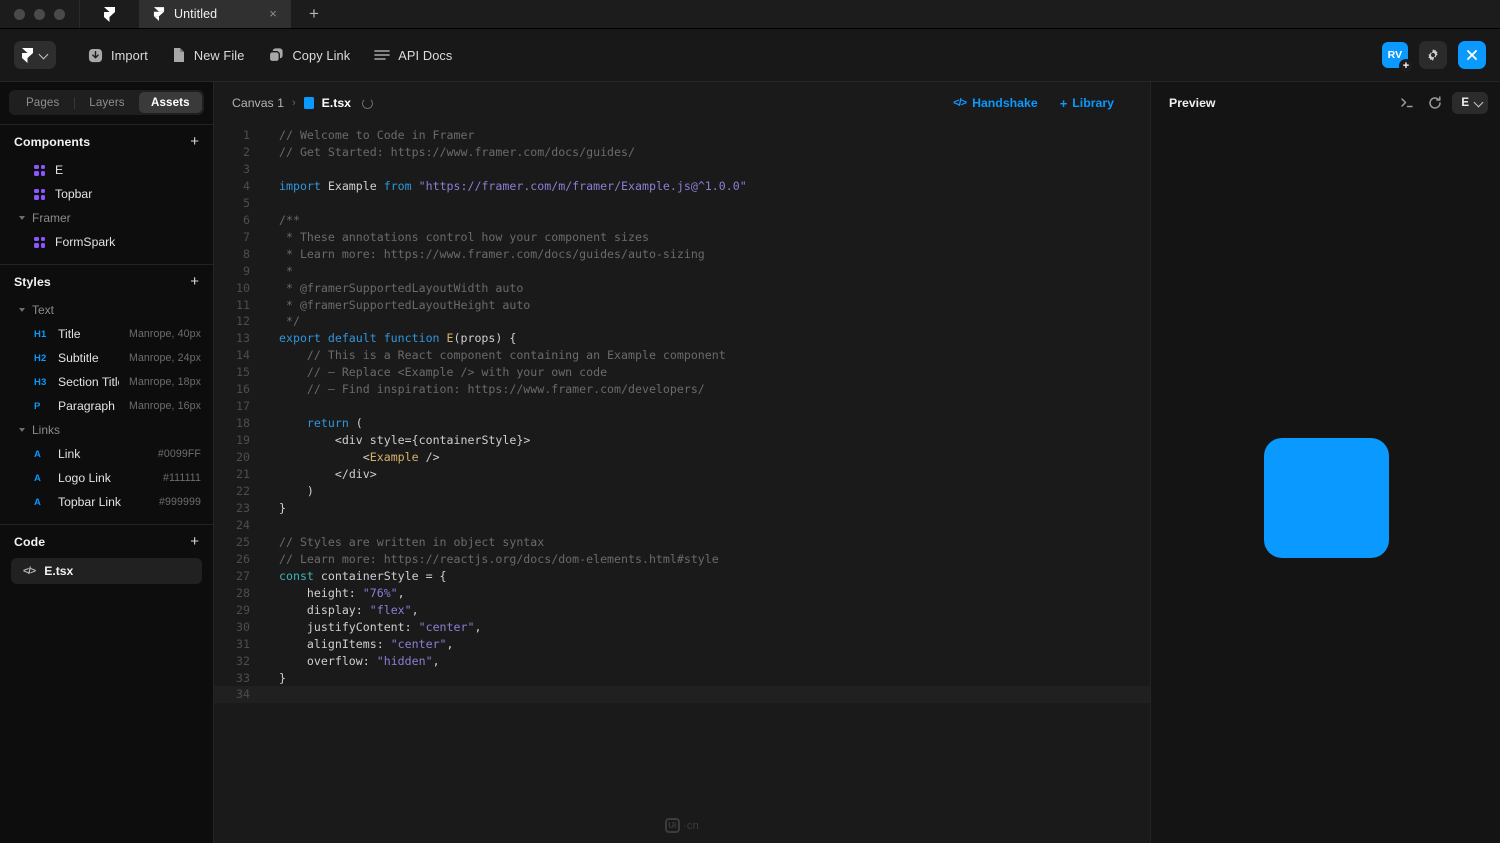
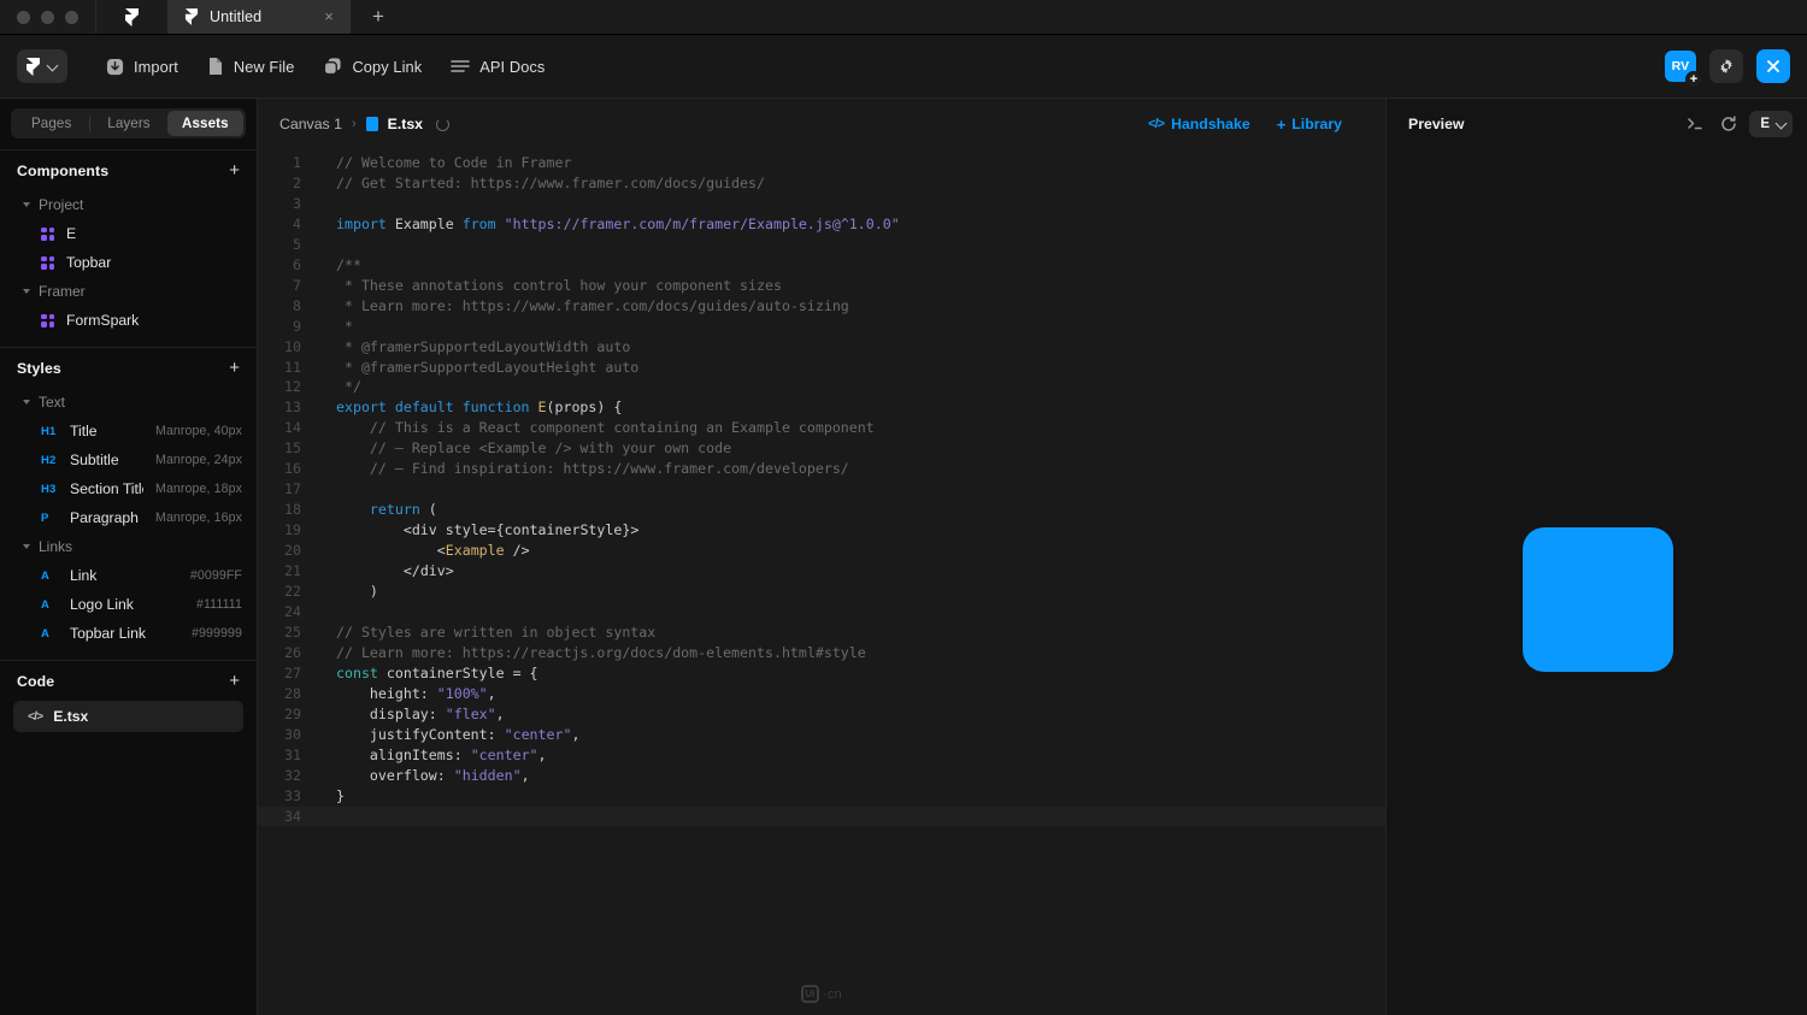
  Untitled
  ×
  +
  Import
  New File
  Copy Link
  API Docs
  RV
  +
  Pages
  Layers
  Assets
  Components
  +
+ Project
  E
  Topbar
  Framer
  FormSpark
  Styles
  +
  Text
  H1
  Title
  Manrope, 40px
  H2
  Subtitle
  Manrope, 24px
  H3
  Section Titl
  Manrope, 18px
  P
  Paragraph
  Manrope, 16px
  Links
  A
  Link
  #0099FF
  A
  Logo Link
  #111111
  A
  Topbar Link
  #999999
  Code
  +
  </>
  E.tsx
  Canvas 1
  ›
  E.tsx
  </>
  Handshake
  +
  Library
  1 // Welcome to Code in Framer
  2 // Get Started: https://www.framer.com/docs/guides/
  3
  4 import Example from "https://framer.com/m/framer/Example.js@^1.0.0"
  5
  6 /**
  7 * These annotations control how your component sizes
  8 * Learn more: https://www.framer.com/docs/guides/auto-sizing
  9 *
  10 * @framerSupportedLayoutWidth auto
  11 * @framerSupportedLayoutHeight auto
  12 */
  13 export default function E(props) {
  14 // This is a React component containing an Example component
  15 // – Replace <Example /> with your own code
  16 // – Find inspiration: https://www.framer.com/developers/
  17
  18 return (
  19 <div style={containerStyle}>
  20 <Example />
  21 </div>
  22 )
- 23 }
  24
  25 // Styles are written in object syntax
  26 // Learn more: https://reactjs.org/docs/dom-elements.html#style
  27 const containerStyle = {
- 28 height: "76%",
+ 28 height: "100%",
  29 display: "flex",
  30 justifyContent: "center",
  31 alignItems: "center",
  32 overflow: "hidden",
  33 }
  34
  Ui
  ·cn
  Preview
  E
